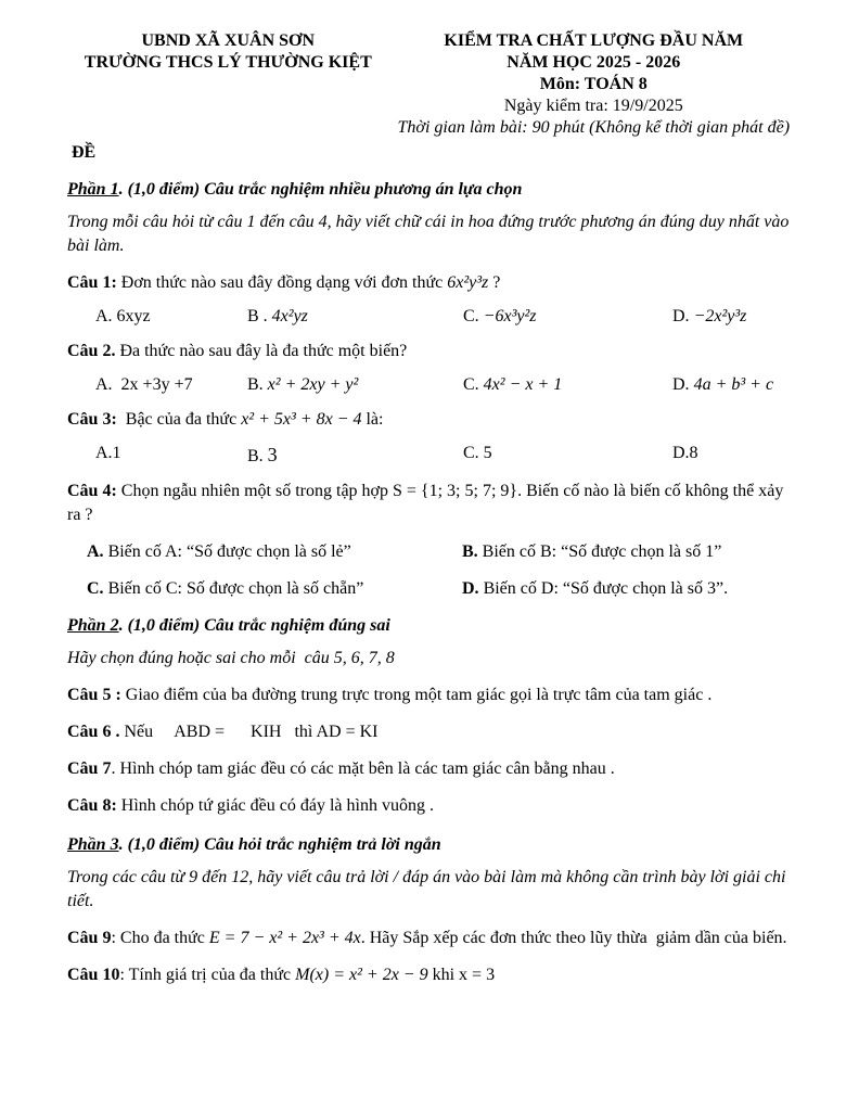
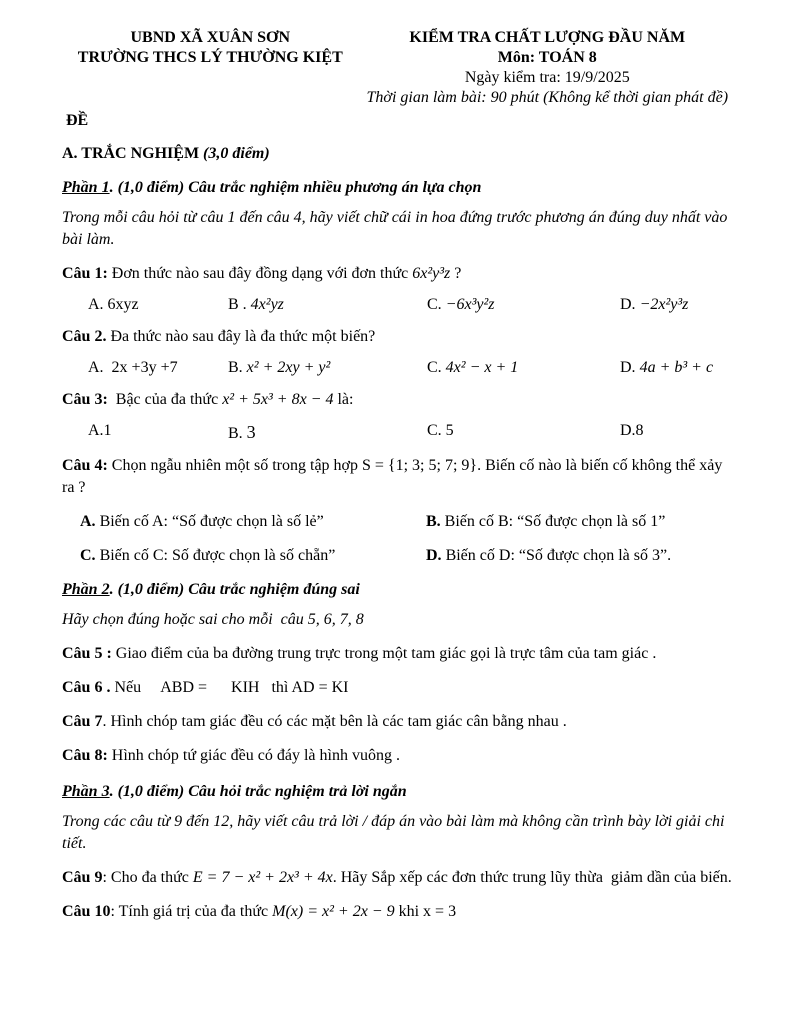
  UBND XÃ XUÂN SƠN
  TRƯỜNG THCS LÝ THƯỜNG KIỆT
  KIỂM TRA CHẤT LƯỢNG ĐẦU NĂM
- NĂM HỌC 2025 - 2026
  Môn: TOÁN 8
  Ngày kiểm tra: 19/9/2025
  Thời gian làm bài: 90 phút (Không kể thời gian phát đề)
  ĐỀ
+ A. TRẮC NGHIỆM (3,0 điểm)
  Phần 1. (1,0 điểm) Câu trắc nghiệm nhiều phương án lựa chọn
  Trong mỗi câu hỏi từ câu 1 đến câu 4, hãy viết chữ cái in hoa đứng trước phương án đúng duy nhất vào bài làm.
  Câu 1: Đơn thức nào sau đây đồng dạng với đơn thức 6x²y³z ?
  A. 6xyz
  B . 4x²yz
  C. −6x³y²z
  D. −2x²y³z
  Câu 2. Đa thức nào sau đây là đa thức một biến?
  A. 2x +3y +7
  B. x² + 2xy + y²
  C. 4x² − x + 1
  D. 4a + b³ + c
  Câu 3: Bậc của đa thức x² + 5x³ + 8x − 4 là:
  A.1
  B. 3
  C. 5
  D.8
  Câu 4: Chọn ngẫu nhiên một số trong tập hợp S = {1; 3; 5; 7; 9}. Biến cố nào là biến cố không thể xảy ra ?
  A. Biến cố A: “Số được chọn là số lẻ”
  B. Biến cố B: “Số được chọn là số 1”
  C. Biến cố C: Số được chọn là số chẵn”
  D. Biến cố D: “Số được chọn là số 3”.
  Phần 2. (1,0 điểm) Câu trắc nghiệm đúng sai
  Hãy chọn đúng hoặc sai cho mỗi câu 5, 6, 7, 8
  Câu 5 : Giao điểm của ba đường trung trực trong một tam giác gọi là trực tâm của tam giác .
  Câu 6 . Nếu ABD = KIH thì AD = KI
  Câu 7. Hình chóp tam giác đều có các mặt bên là các tam giác cân bằng nhau .
  Câu 8: Hình chóp tứ giác đều có đáy là hình vuông .
  Phần 3. (1,0 điểm) Câu hỏi trắc nghiệm trả lời ngắn
  Trong các câu từ 9 đến 12, hãy viết câu trả lời / đáp án vào bài làm mà không cần trình bày lời giải chi tiết.
- Câu 9: Cho đa thức E = 7 − x² + 2x³ + 4x. Hãy Sắp xếp các đơn thức theo lũy thừa giảm dần của biến.
+ Câu 9: Cho đa thức E = 7 − x² + 2x³ + 4x. Hãy Sắp xếp các đơn thức trung lũy thừa giảm dần của biến.
  Câu 10: Tính giá trị của đa thức M(x) = x² + 2x − 9 khi x = 3
